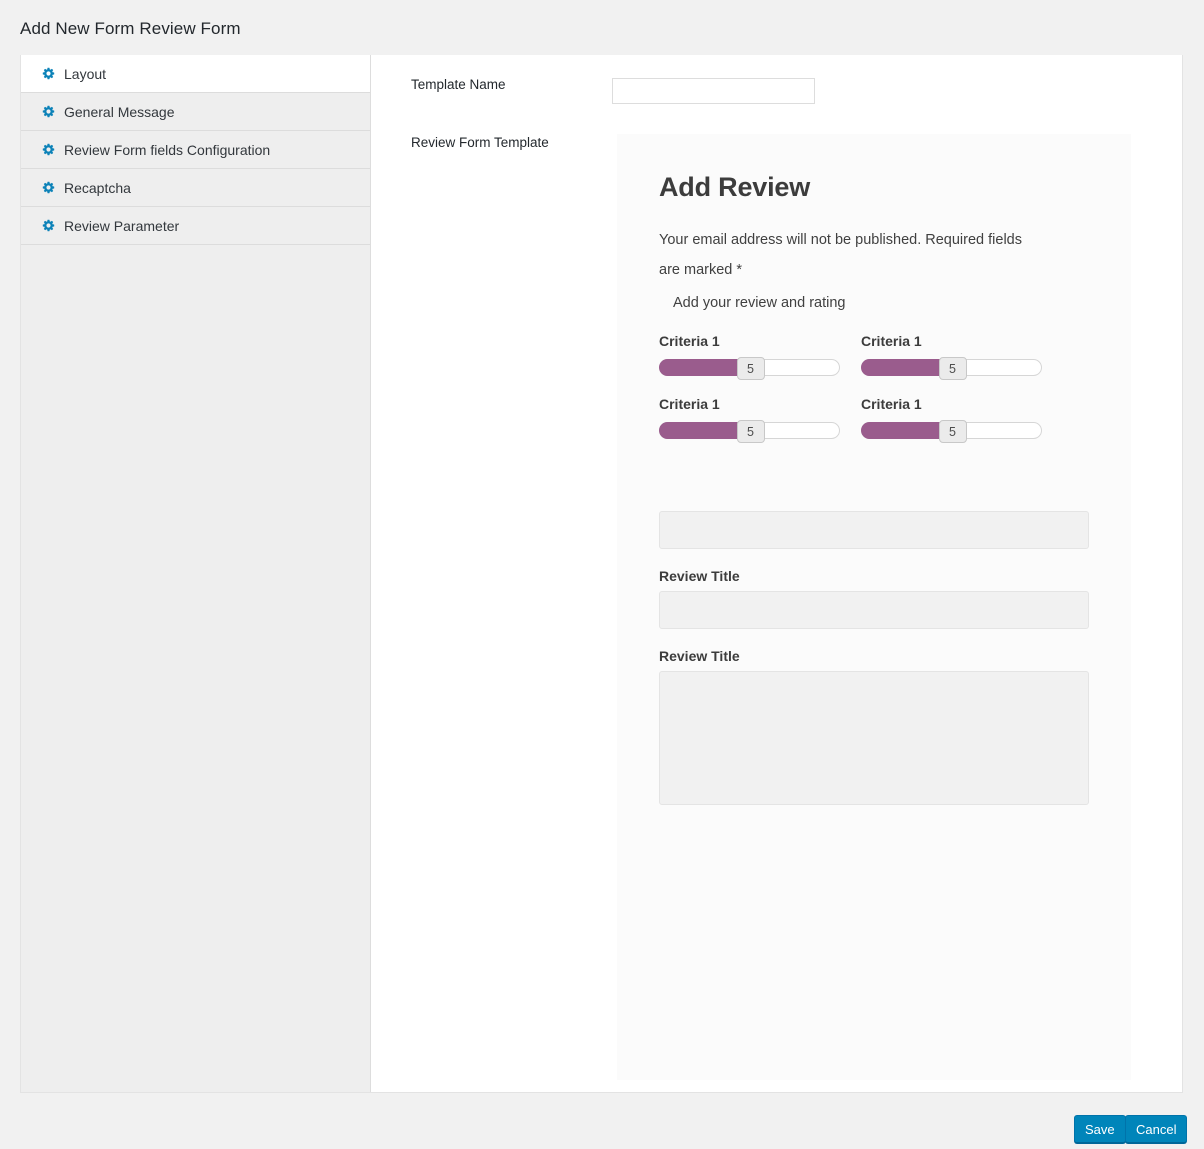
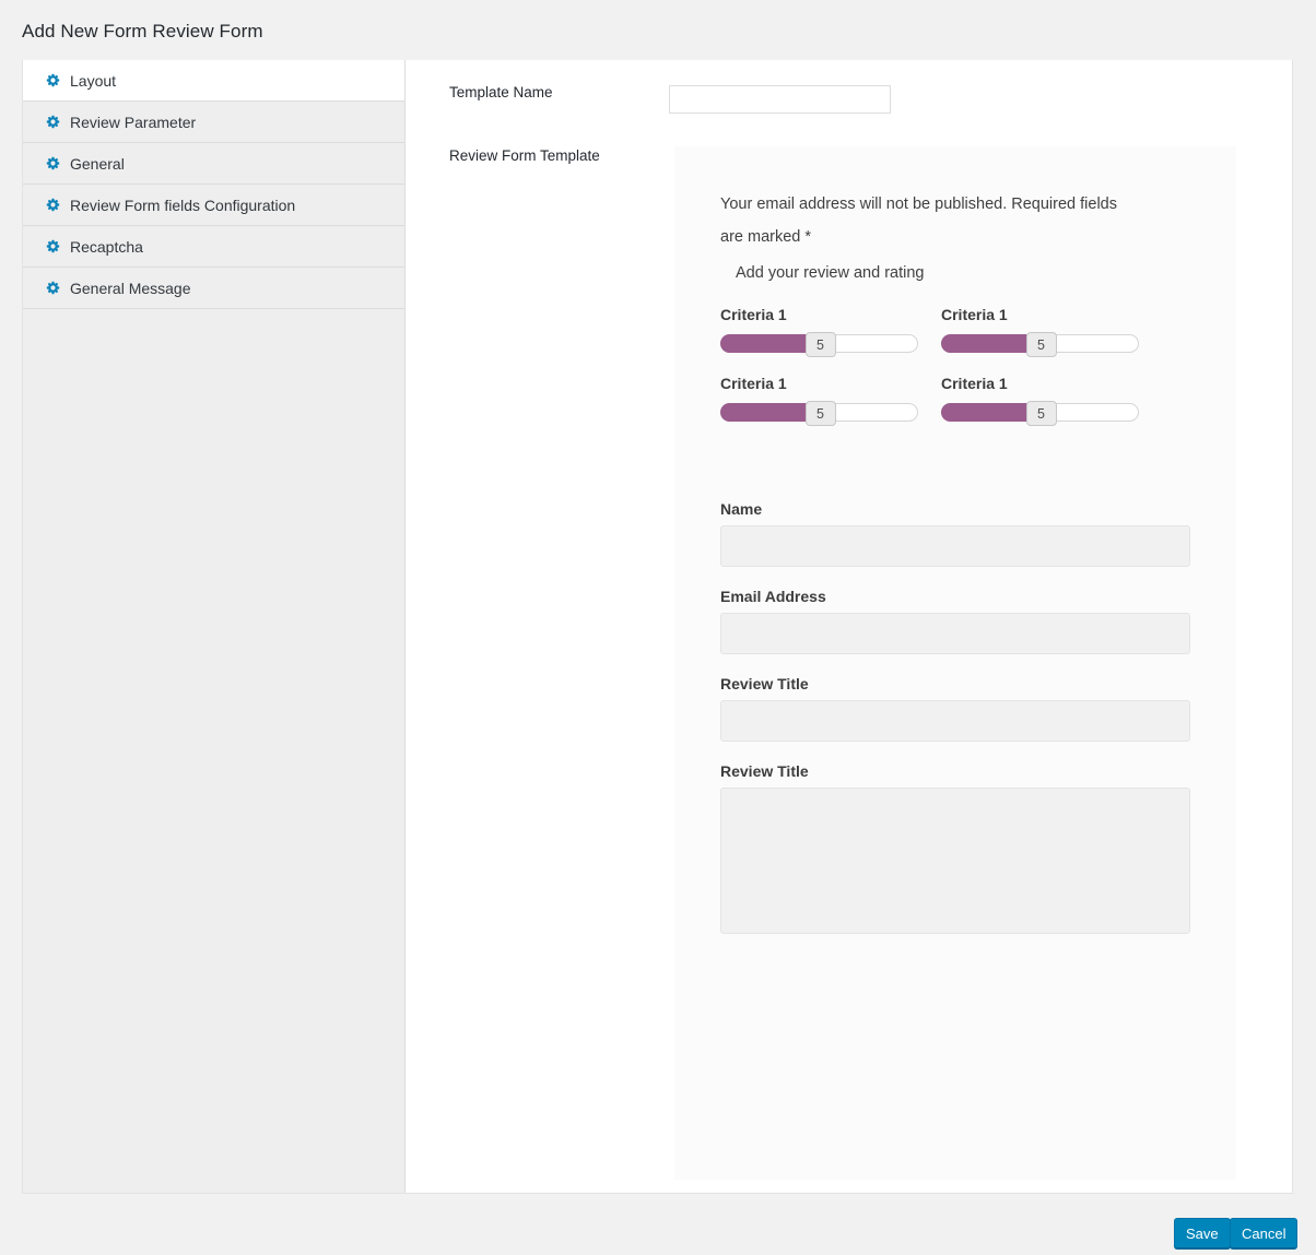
  Add New Form Review Form
  Layout
- General Message
+ Review Parameter
+ General
  Review Form fields Configuration
  Recaptcha
- Review Parameter
+ General Message
  Template Name
  Review Form Template
- Add Review
  Your email address will not be published. Required fields are marked *
  Add your review and rating
  Criteria 1
  5
  Criteria 1
  5
  Criteria 1
  5
  Criteria 1
  5
+ Name
+ Email Address
  Review Title
  Review Title
  Save
  Cancel
